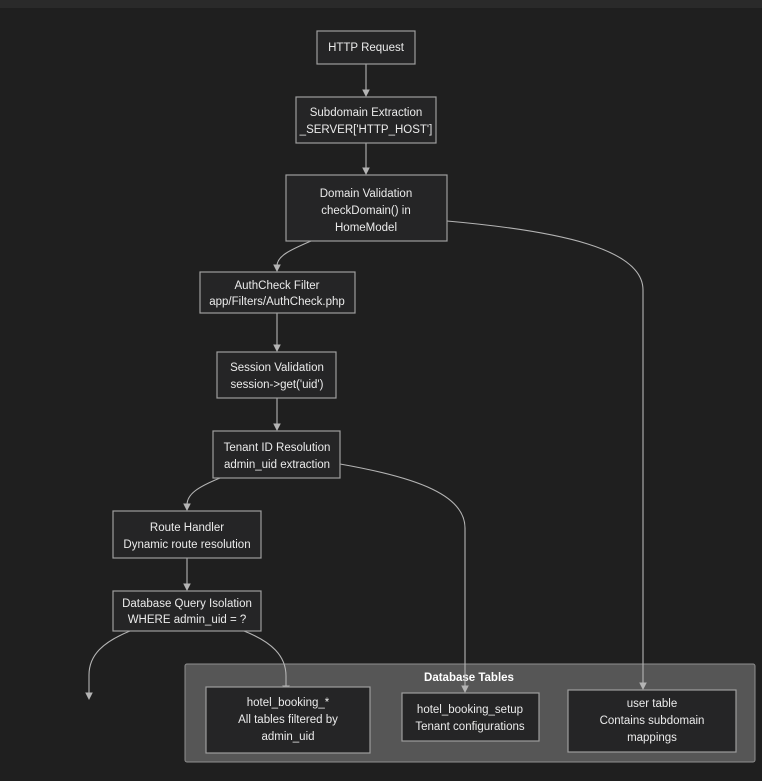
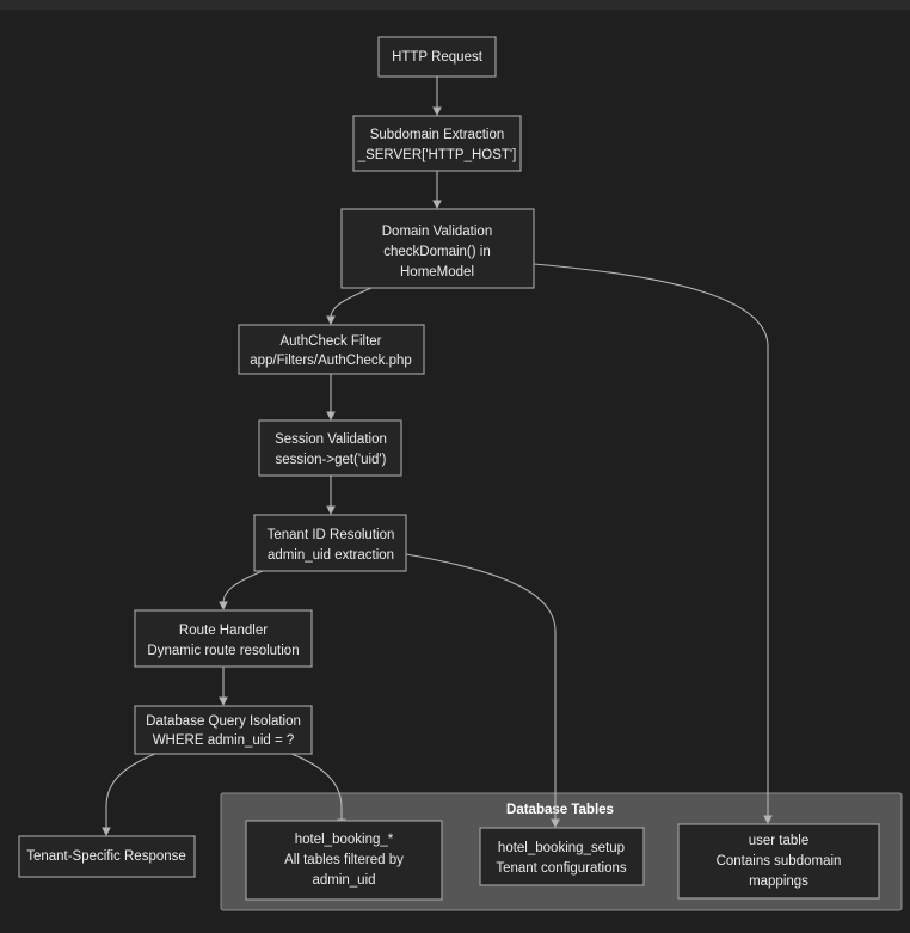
  Database Tables
  HTTP Request
  Subdomain Extraction
  _SERVER['HTTP_HOST']
  Domain Validation
  checkDomain() in
  HomeModel
  AuthCheck Filter
  app/Filters/AuthCheck.php
  Session Validation
  session->get('uid')
  Tenant ID Resolution
  admin_uid extraction
  Route Handler
  Dynamic route resolution
  Database Query Isolation
  WHERE admin_uid = ?
+ Tenant-Specific Response
  hotel_booking_*
  All tables filtered by
  admin_uid
  hotel_booking_setup
  Tenant configurations
  user table
  Contains subdomain
  mappings
